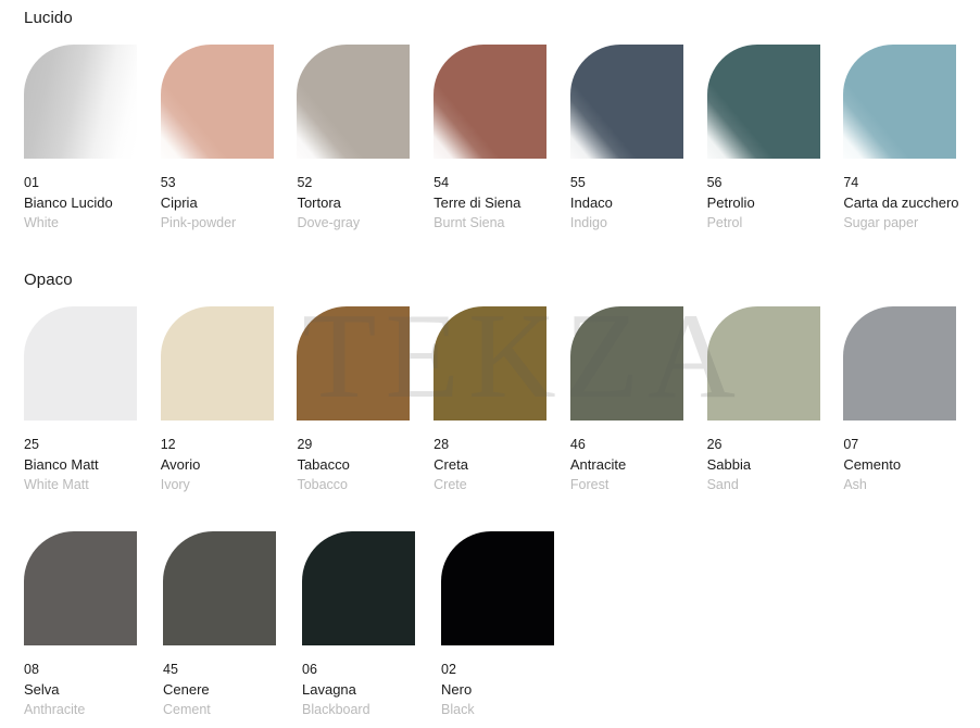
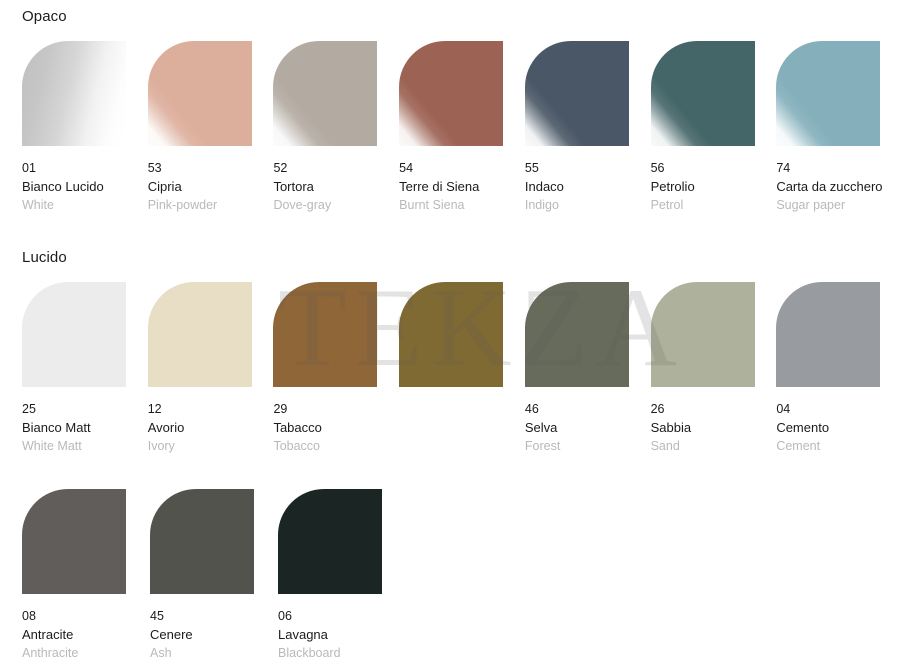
  TEKZA
- Lucido
+ Opaco
  01
  Bianco Lucido
  White
  53
  Cipria
  Pink-powder
  52
  Tortora
  Dove-gray
  54
  Terre di Siena
  Burnt Siena
  55
  Indaco
  Indigo
  56
  Petrolio
  Petrol
  74
  Carta da zucchero
  Sugar paper
- Opaco
+ Lucido
  25
  Bianco Matt
  White Matt
  12
  Avorio
  Ivory
  29
  Tabacco
  Tobacco
- 28
- Creta
- Crete
  46
- Antracite
+ Selva
  Forest
  26
  Sabbia
  Sand
- 07
+ 04
  Cemento
- Ash
+ Cement
  08
- Selva
+ Antracite
  Anthracite
  45
  Cenere
- Cement
+ Ash
  06
  Lavagna
  Blackboard
- 02
- Nero
- Black
